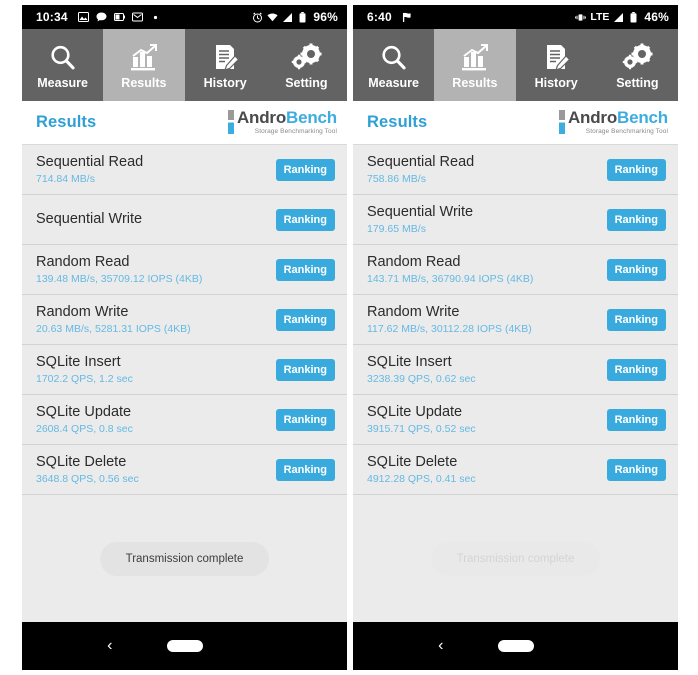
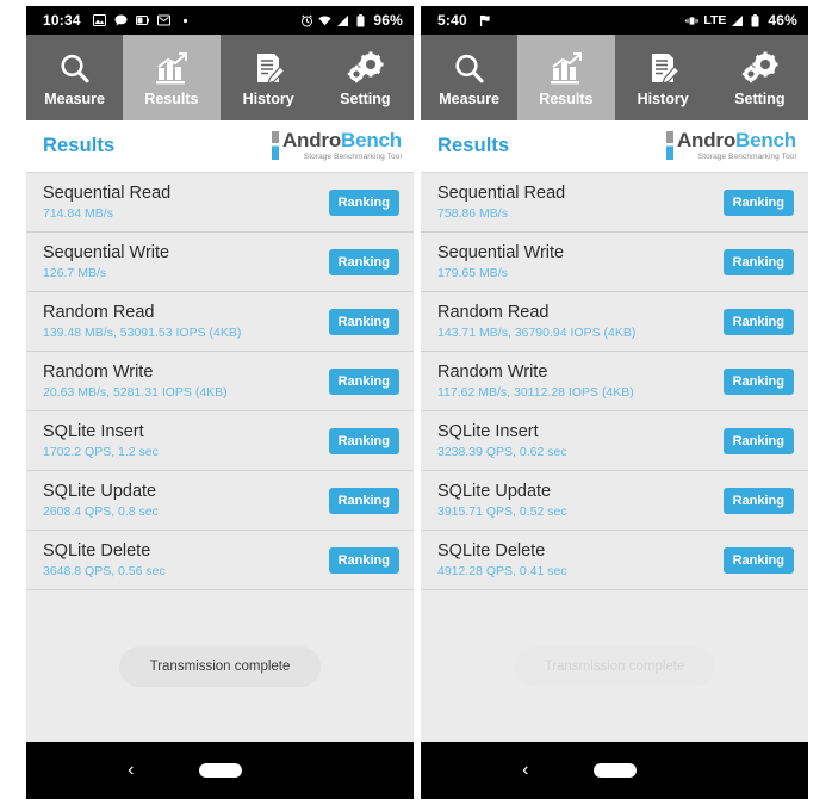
  10:34
  96%
  Measure
  Results
  History
  Setting
  Results
  AndroBench
  Sequential Read
  714.84 MB/s
  Ranking
  Sequential Write
+ 126.7 MB/s
  Ranking
  Random Read
- 139.48 MB/s, 35709.12 IOPS (4KB)
+ 139.48 MB/s, 53091.53 IOPS (4KB)
  Ranking
  Random Write
  20.63 MB/s, 5281.31 IOPS (4KB)
  Ranking
  SQLite Insert
  1702.2 QPS, 1.2 sec
  Ranking
  SQLite Update
  2608.4 QPS, 0.8 sec
  Ranking
  SQLite Delete
  3648.8 QPS, 0.56 sec
  Ranking
  Transmission complete
  ‹
- 6:40
+ 5:40
  LTE
  46%
  Measure
  Results
  History
  Setting
  Results
  AndroBench
  Sequential Read
  758.86 MB/s
  Ranking
  Sequential Write
  179.65 MB/s
  Ranking
  Random Read
  143.71 MB/s, 36790.94 IOPS (4KB)
  Ranking
  Random Write
  117.62 MB/s, 30112.28 IOPS (4KB)
  Ranking
  SQLite Insert
  3238.39 QPS, 0.62 sec
  Ranking
  SQLite Update
  3915.71 QPS, 0.52 sec
  Ranking
  SQLite Delete
  4912.28 QPS, 0.41 sec
  Ranking
  ‹
